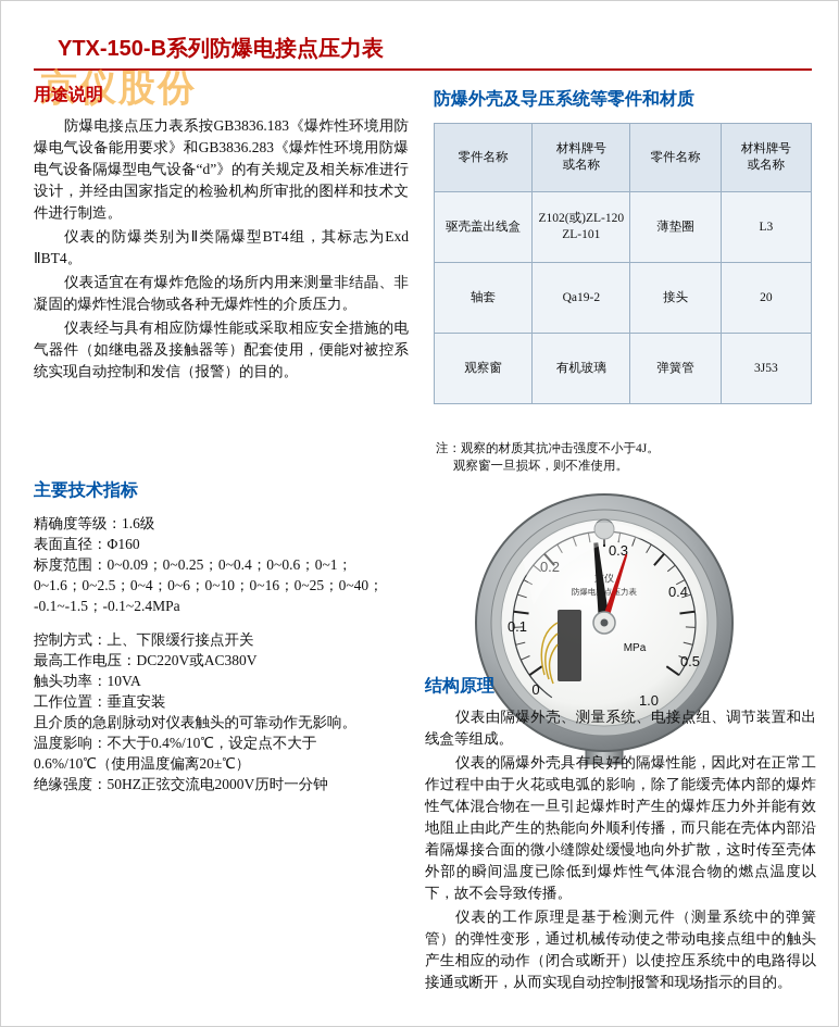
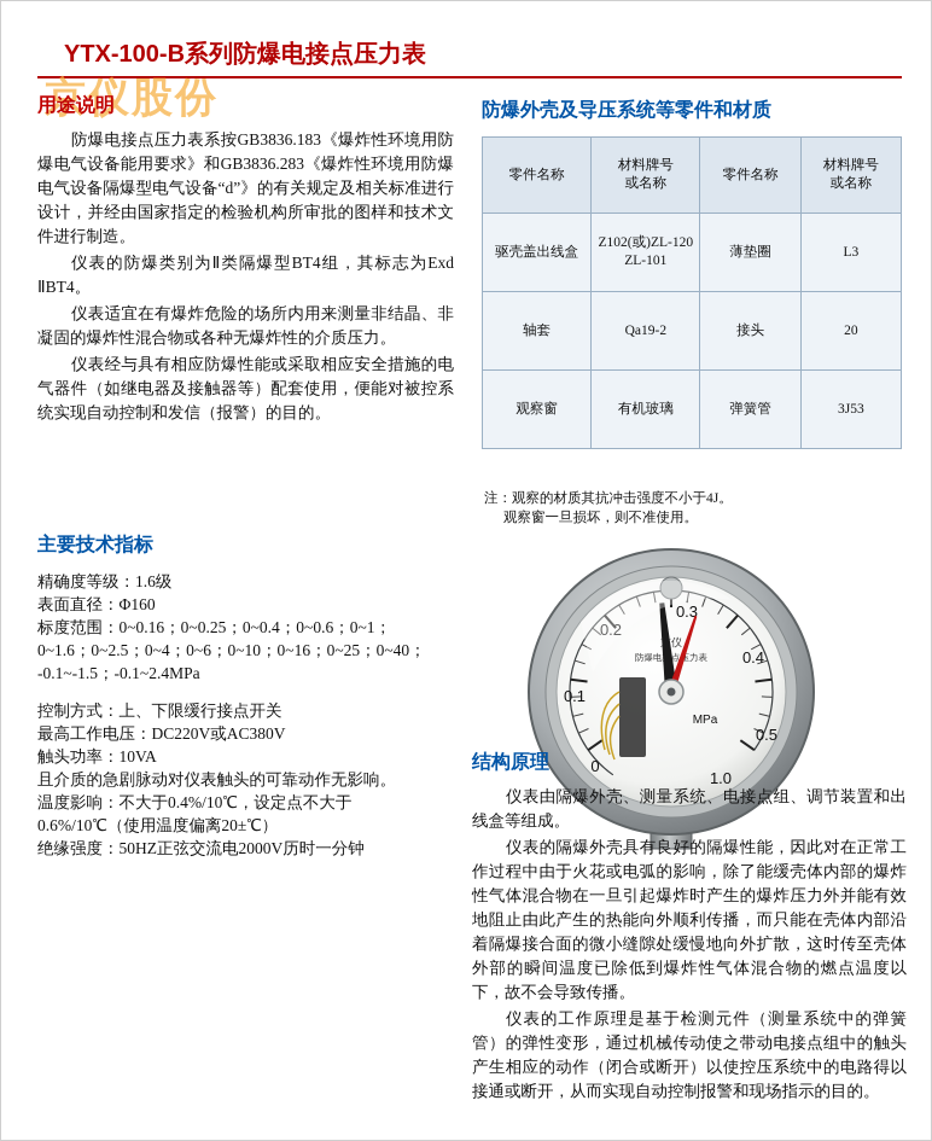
- YTX-150-B系列防爆电接点压力表
+ YTX-100-B系列防爆电接点压力表
  京仪股份
  用途说明
  防爆电接点压力表系按GB3836.183《爆炸性环境用防爆电气设备能用要求》和GB3836.283《爆炸性环境用防爆电气设备隔爆型电气设备“d”》的有关规定及相关标准进行设计，并经由国家指定的检验机构所审批的图样和技术文件进行制造。
  仪表的防爆类别为Ⅱ类隔爆型BT4组，其标志为Exd ⅡBT4。
  仪表适宜在有爆炸危险的场所内用来测量非结晶、非凝固的爆炸性混合物或各种无爆炸性的介质压力。
  仪表经与具有相应防爆性能或采取相应安全措施的电气器件（如继电器及接触器等）配套使用，便能对被控系统实现自动控制和发信（报警）的目的。
  主要技术指标
  精确度等级：1.6级
  表面直径：Φ160
- 标度范围：0~0.09；0~0.25；0~0.4；0~0.6；0~1；
+ 标度范围：0~0.16；0~0.25；0~0.4；0~0.6；0~1；
  0~1.6；0~2.5；0~4；0~6；0~10；0~16；0~25；0~40；
  -0.1~-1.5；-0.1~2.4MPa
  控制方式：上、下限缓行接点开关
  最高工作电压：DC220V或AC380V
  触头功率：10VA
- 工作位置：垂直安装
  且介质的急剧脉动对仪表触头的可靠动作无影响。
  温度影响：不大于0.4%/10℃，设定点不大于
  0.6%/10℃（使用温度偏离20±℃）
  绝缘强度：50HZ正弦交流电2000V历时一分钟
  防爆外壳及导压系统等零件和材质
  零件名称	材料牌号或名称	零件名称	材料牌号或名称
  驱壳盖出线盒	Z102(或)ZL-120ZL-101	薄垫圈	L3
  轴套	Qa19-2	接头	20
  观察窗	有机玻璃	弹簧管	3J53
  注：观察的材质其抗冲击强度不小于4J。
  观察窗一旦损坏，则不准使用。
  0
  0.1
  0.2
  0.3
  0.4
  0.5
  1.0
  防爆电点力表
  MPa
  结构原理
  仪表由隔爆外壳、测量系统、电接点组、调节装置和出线盒等组成。
  仪表的隔爆外壳具有良好的隔爆性能，因此对在正常工作过程中由于火花或电弧的影响，除了能缓壳体内部的爆炸性气体混合物在一旦引起爆炸时产生的爆炸压力外并能有效地阻止由此产生的热能向外顺利传播，而只能在壳体内部沿着隔爆接合面的微小缝隙处缓慢地向外扩散，这时传至壳体外部的瞬间温度已除低到爆炸性气体混合物的燃点温度以下，故不会导致传播。
  仪表的工作原理是基于检测元件（测量系统中的弹簧管）的弹性变形，通过机械传动使之带动电接点组中的触头产生相应的动作（闭合或断开）以使控压系统中的电路得以接通或断开，从而实现自动控制报警和现场指示的目的。
